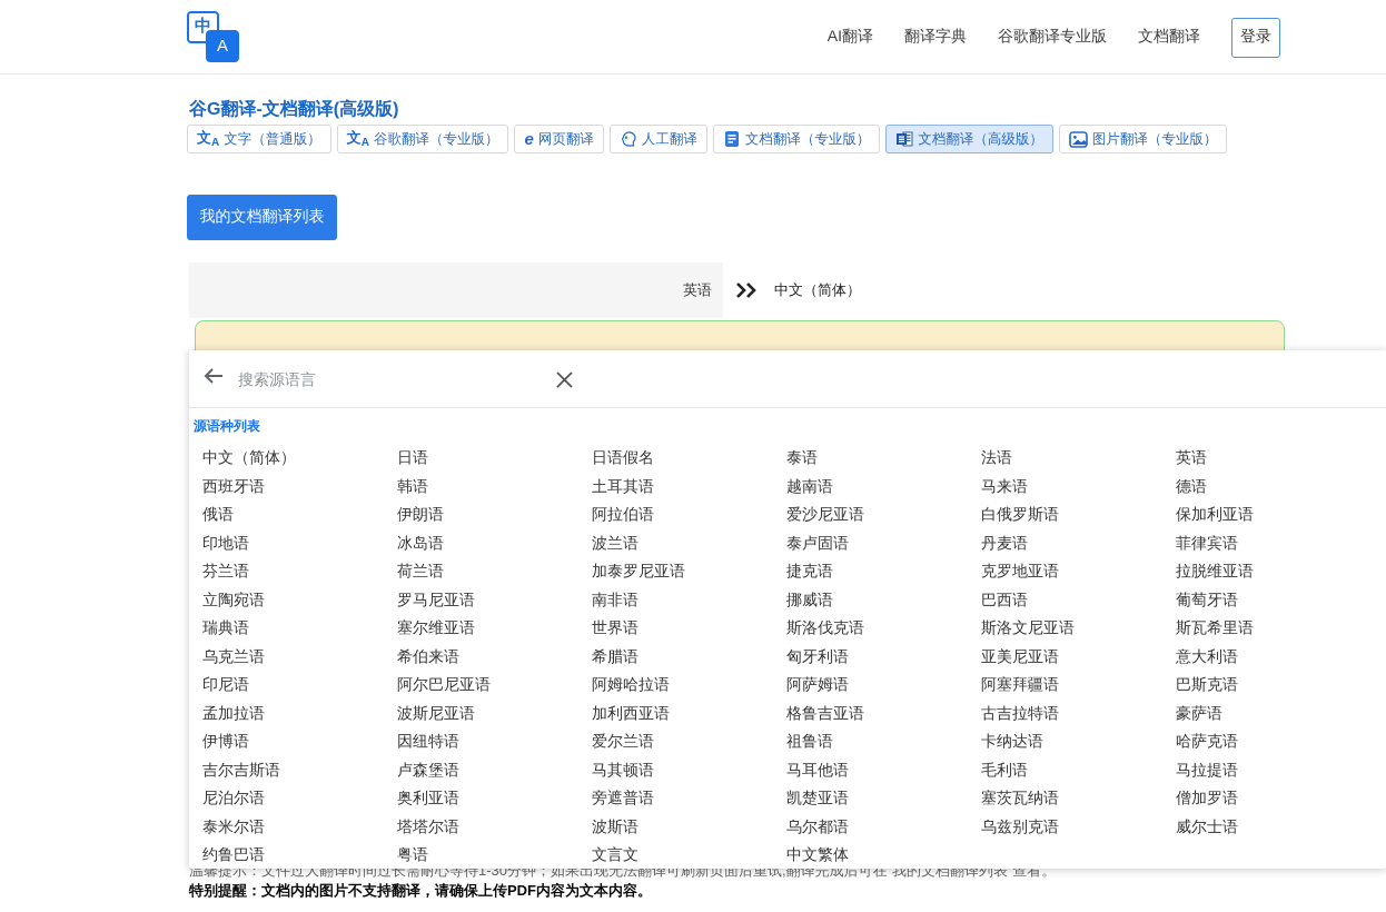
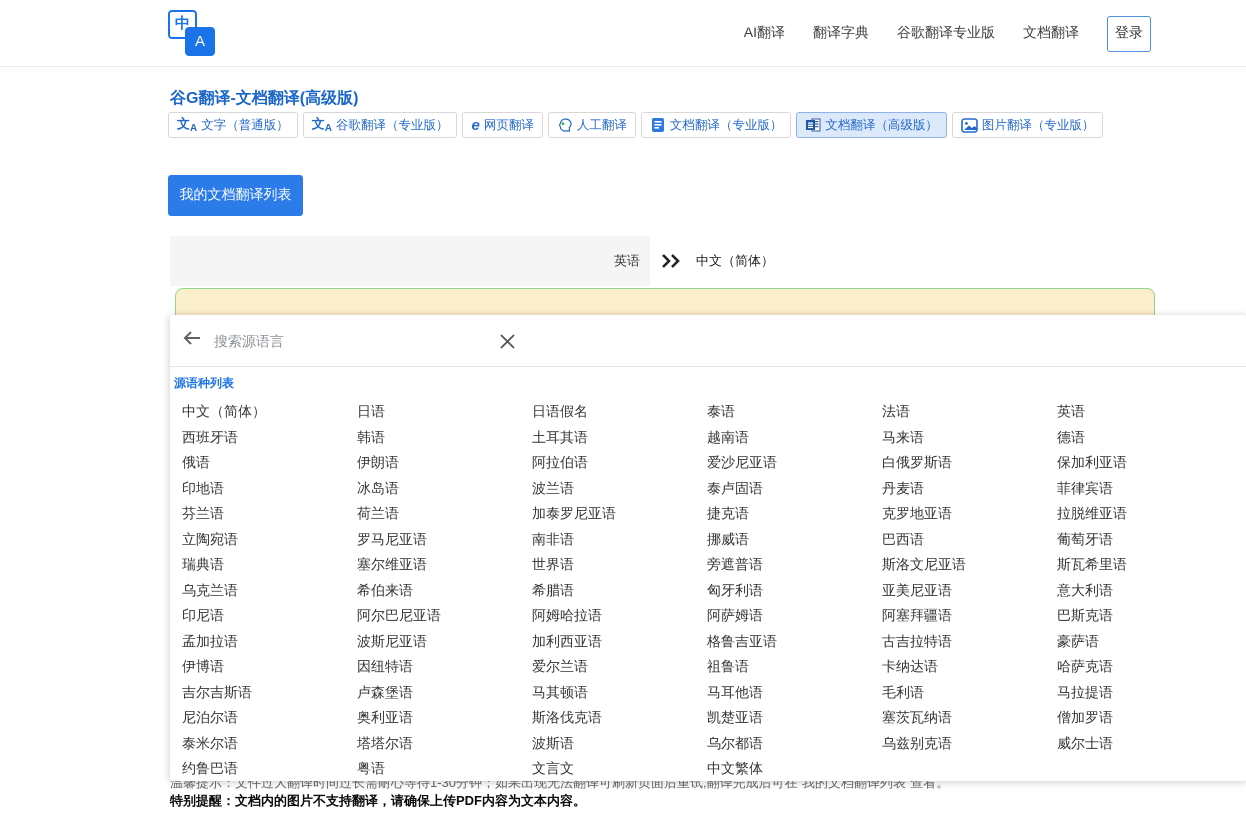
  中
  A
  AI翻译
  翻译字典
  谷歌翻译专业版
  文档翻译
  登录
  谷G翻译-文档翻译(高级版)
  文A
  文字（普通版）
  文A
  谷歌翻译（专业版）
  e
  网页翻译
  人工翻译
  文档翻译（专业版）
  文档翻译（高级版）
  图片翻译（专业版）
  我的文档翻译列表
  英语
  中文（简体）
  温馨提示：文件过大翻译时间过长需耐心等待1-30分钟；如果出现无法翻译可刷新页面后重试,翻译完成后可在“我的文档翻译列表”查看。
  特别提醒：文档内的图片不支持翻译，请确保上传PDF内容为文本内容。
  搜索源语言
  源语种列表
  中文（简体）
  日语
  日语假名
  泰语
  法语
  英语
  西班牙语
  韩语
  土耳其语
  越南语
  马来语
  德语
  俄语
  伊朗语
  阿拉伯语
  爱沙尼亚语
  白俄罗斯语
  保加利亚语
  印地语
  冰岛语
  波兰语
  泰卢固语
  丹麦语
  菲律宾语
  芬兰语
  荷兰语
  加泰罗尼亚语
  捷克语
  克罗地亚语
  拉脱维亚语
  立陶宛语
  罗马尼亚语
  南非语
  挪威语
  巴西语
  葡萄牙语
  瑞典语
  塞尔维亚语
  世界语
- 斯洛伐克语
+ 旁遮普语
  斯洛文尼亚语
  斯瓦希里语
  乌克兰语
  希伯来语
  希腊语
  匈牙利语
  亚美尼亚语
  意大利语
  印尼语
  阿尔巴尼亚语
  阿姆哈拉语
  阿萨姆语
  阿塞拜疆语
  巴斯克语
  孟加拉语
  波斯尼亚语
  加利西亚语
  格鲁吉亚语
  古吉拉特语
  豪萨语
  伊博语
  因纽特语
  爱尔兰语
  祖鲁语
  卡纳达语
  哈萨克语
  吉尔吉斯语
  卢森堡语
  马其顿语
  马耳他语
  毛利语
  马拉提语
  尼泊尔语
  奥利亚语
- 旁遮普语
+ 斯洛伐克语
  凯楚亚语
  塞茨瓦纳语
  僧加罗语
  泰米尔语
  塔塔尔语
  波斯语
  乌尔都语
  乌兹别克语
  威尔士语
  约鲁巴语
  粤语
  文言文
  中文繁体
